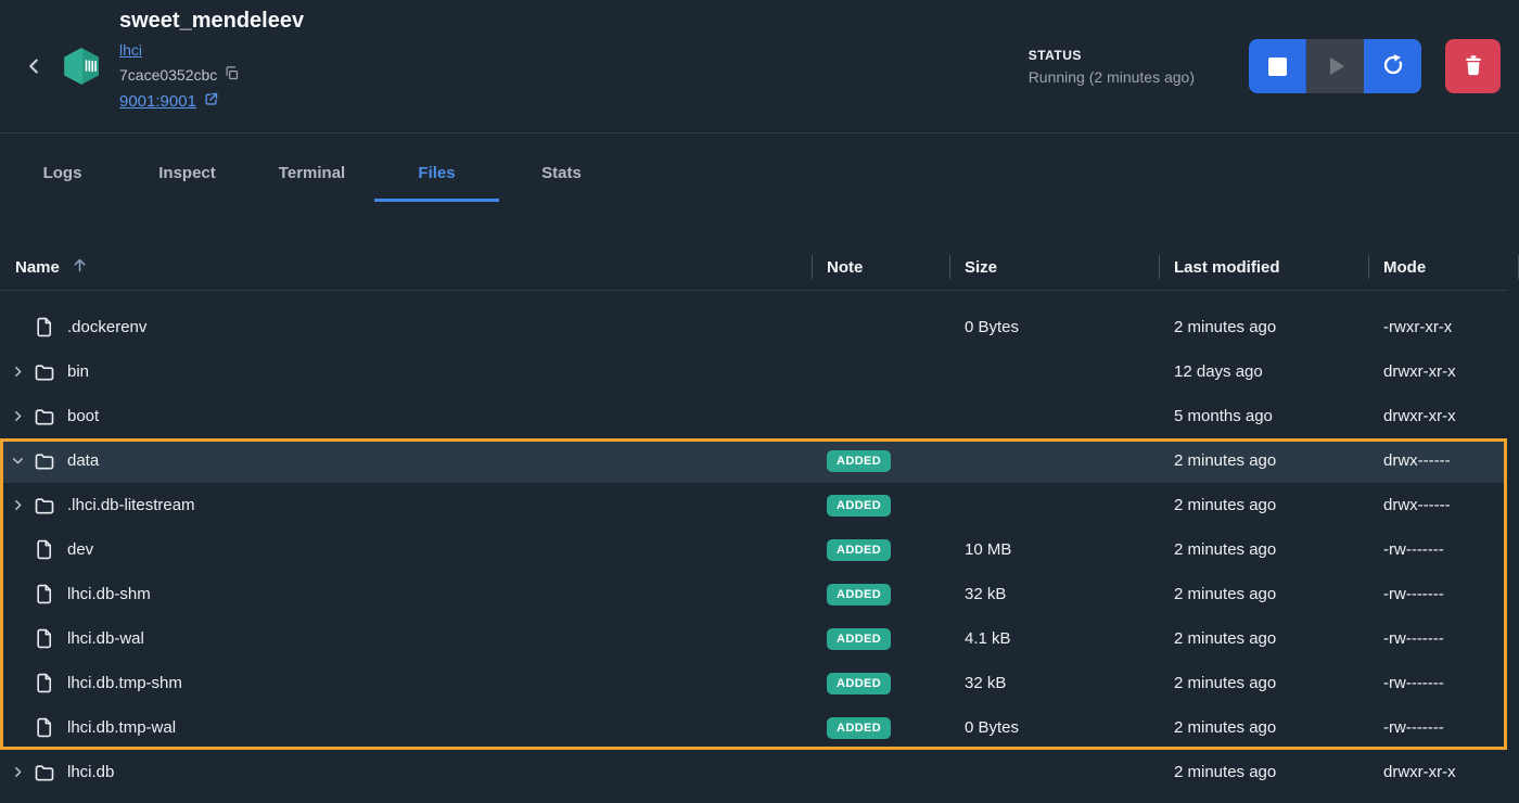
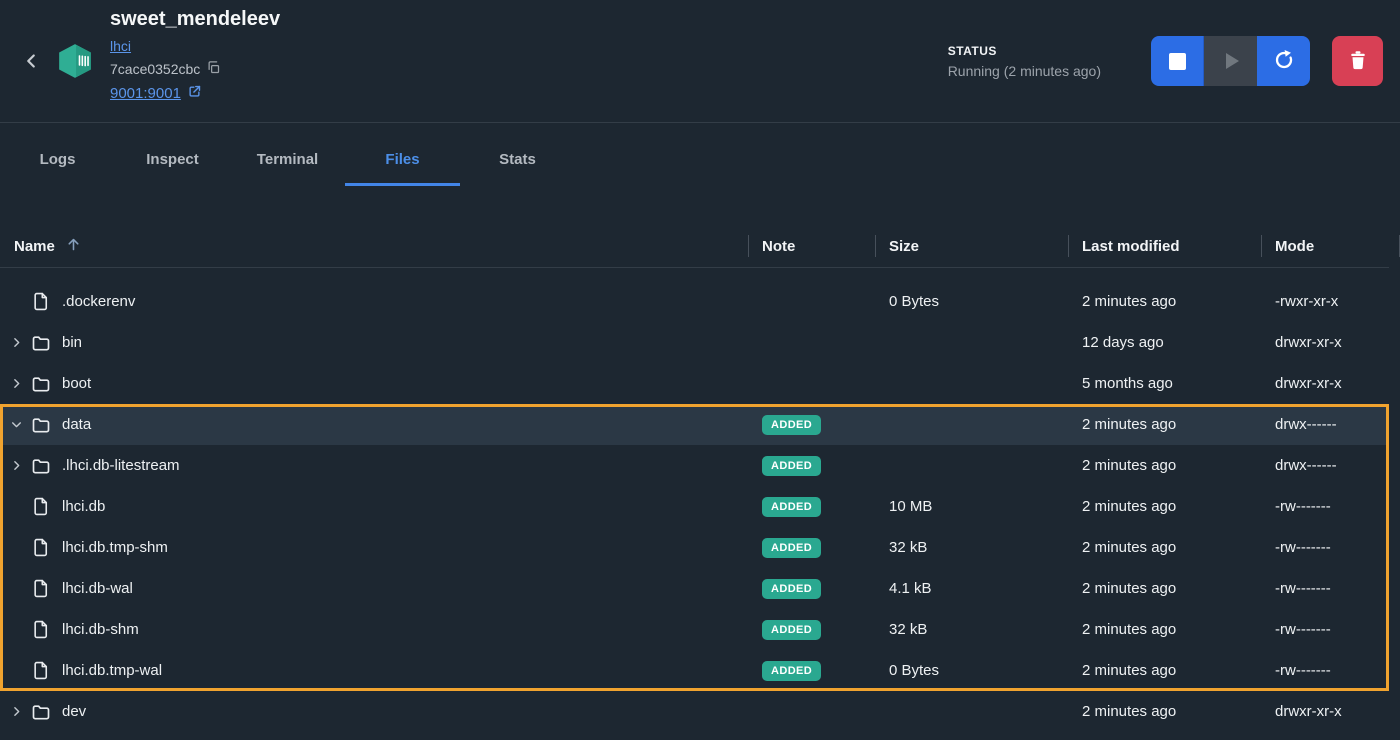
  sweet_mendeleev
  lhci
  7cace0352cbc
  9001:9001
  STATUS
  Running (2 minutes ago)
  Logs
  Inspect
  Terminal
  Files
  Stats
  Name
  Note
  Size
  Last modified
  Mode
  .dockerenv
  0 Bytes
  2 minutes ago
  -rwxr-xr-x
  bin
  12 days ago
  drwxr-xr-x
  boot
  5 months ago
  drwxr-xr-x
  data
  ADDED
  2 minutes ago
  drwx------
  .lhci.db-litestream
  ADDED
  2 minutes ago
  drwx------
- dev
+ lhci.db
  ADDED
  10 MB
  2 minutes ago
  -rw-------
- lhci.db-shm
+ lhci.db.tmp-shm
  ADDED
  32 kB
  2 minutes ago
  -rw-------
  lhci.db-wal
  ADDED
  4.1 kB
  2 minutes ago
  -rw-------
- lhci.db.tmp-shm
+ lhci.db-shm
  ADDED
  32 kB
  2 minutes ago
  -rw-------
  lhci.db.tmp-wal
  ADDED
  0 Bytes
  2 minutes ago
  -rw-------
- lhci.db
+ dev
  2 minutes ago
  drwxr-xr-x
